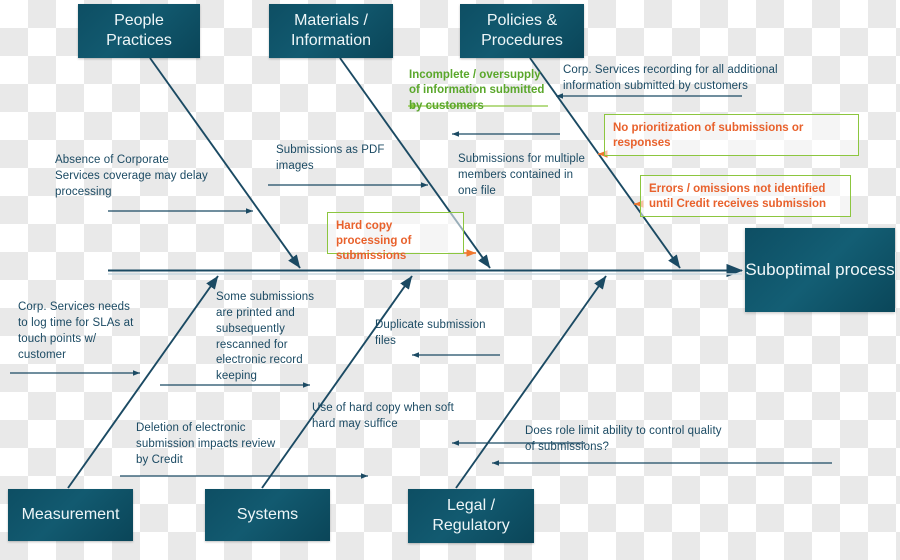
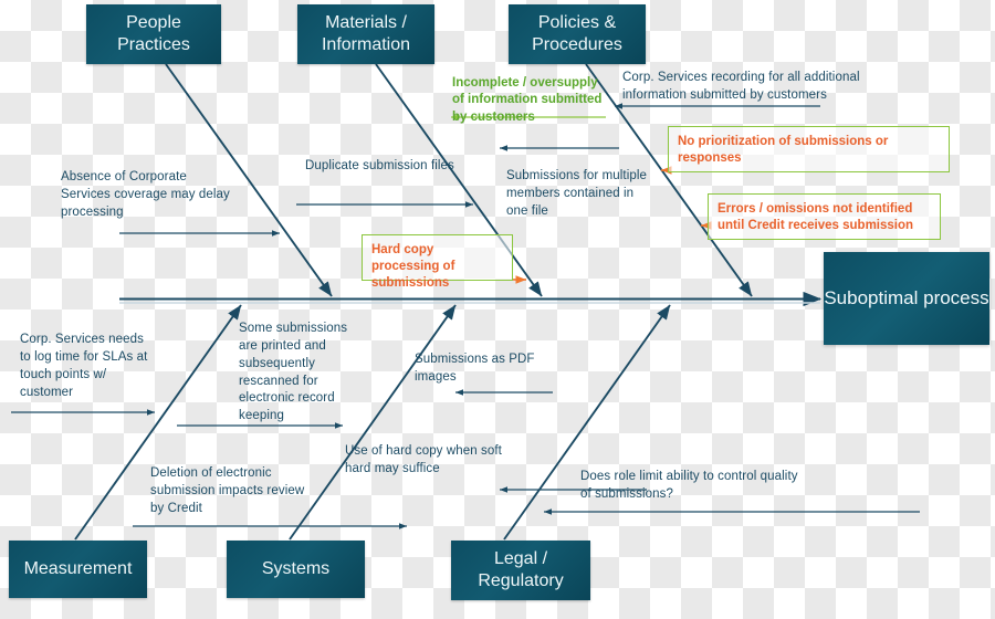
  People
  Practices
  Materials /
  Information
  Policies &
  Procedures
  Measurement
  Systems
  Legal /
  Regulatory
  Suboptimal process
  Absence of Corporate Services coverage may delay processing
- Submissions as PDF images
+ Duplicate submission files
  Submissions for multiple members contained in one file
  Corp. Services recording for all additional information submitted by customers
  Incomplete / oversupply of information submitted by customers
  No prioritization of submissions or responses
  Errors / omissions not identified until Credit receives submission
  Hard copy processing of submissions
  Corp. Services needs to log time for SLAs at touch points w/ customer
  Some submissions are printed and subsequently rescanned for electronic record keeping
- Duplicate submission files
+ Submissions as PDF images
  Deletion of electronic submission impacts review by Credit
  Use of hard copy when soft hard may suffice
  Does role limit ability to control quality of submissions?
